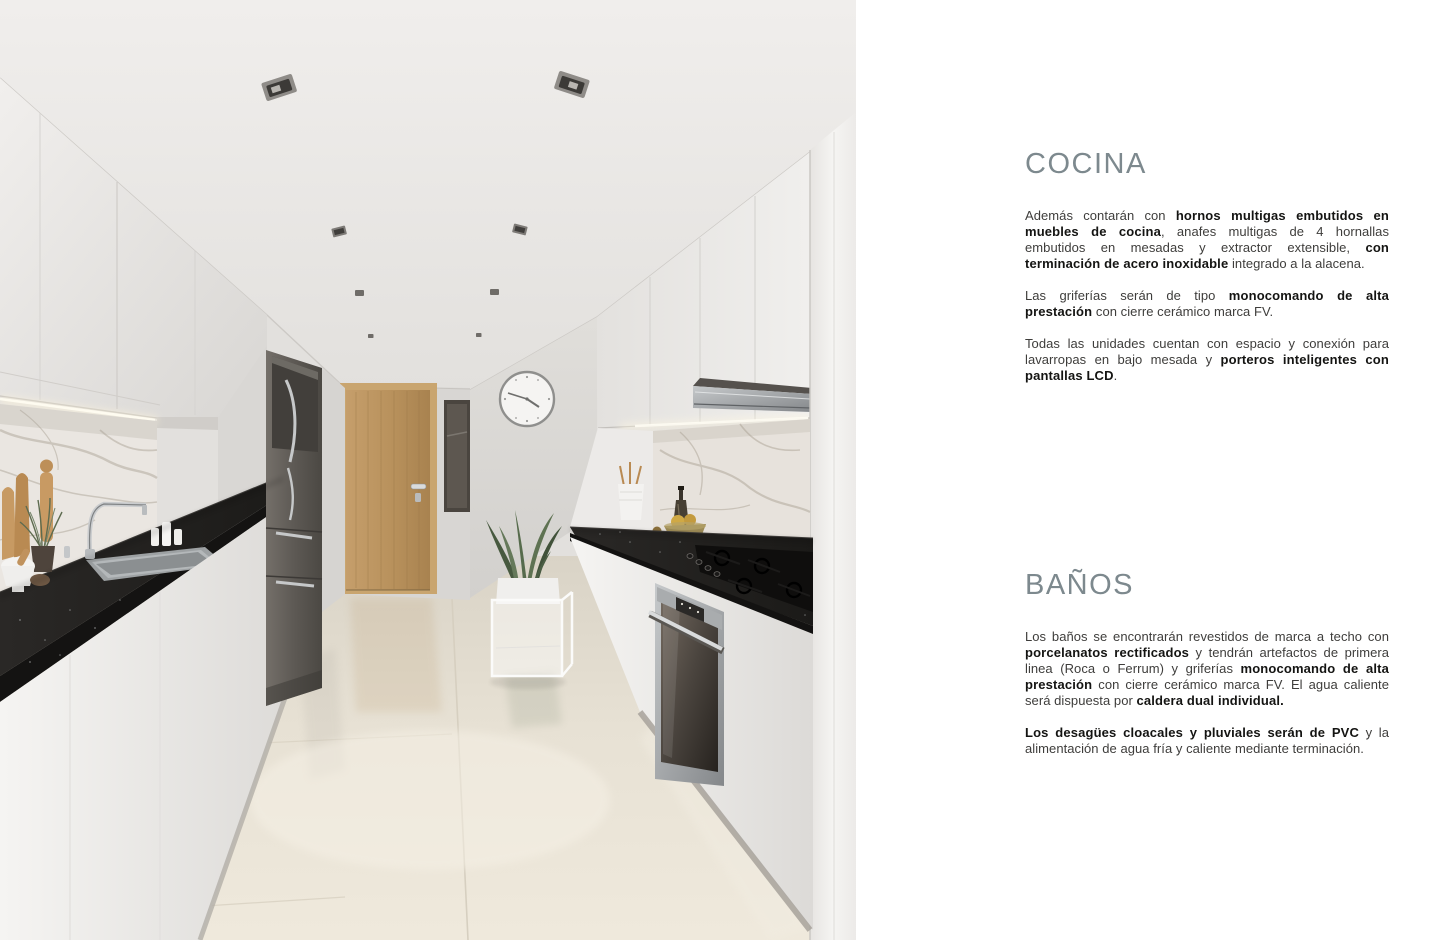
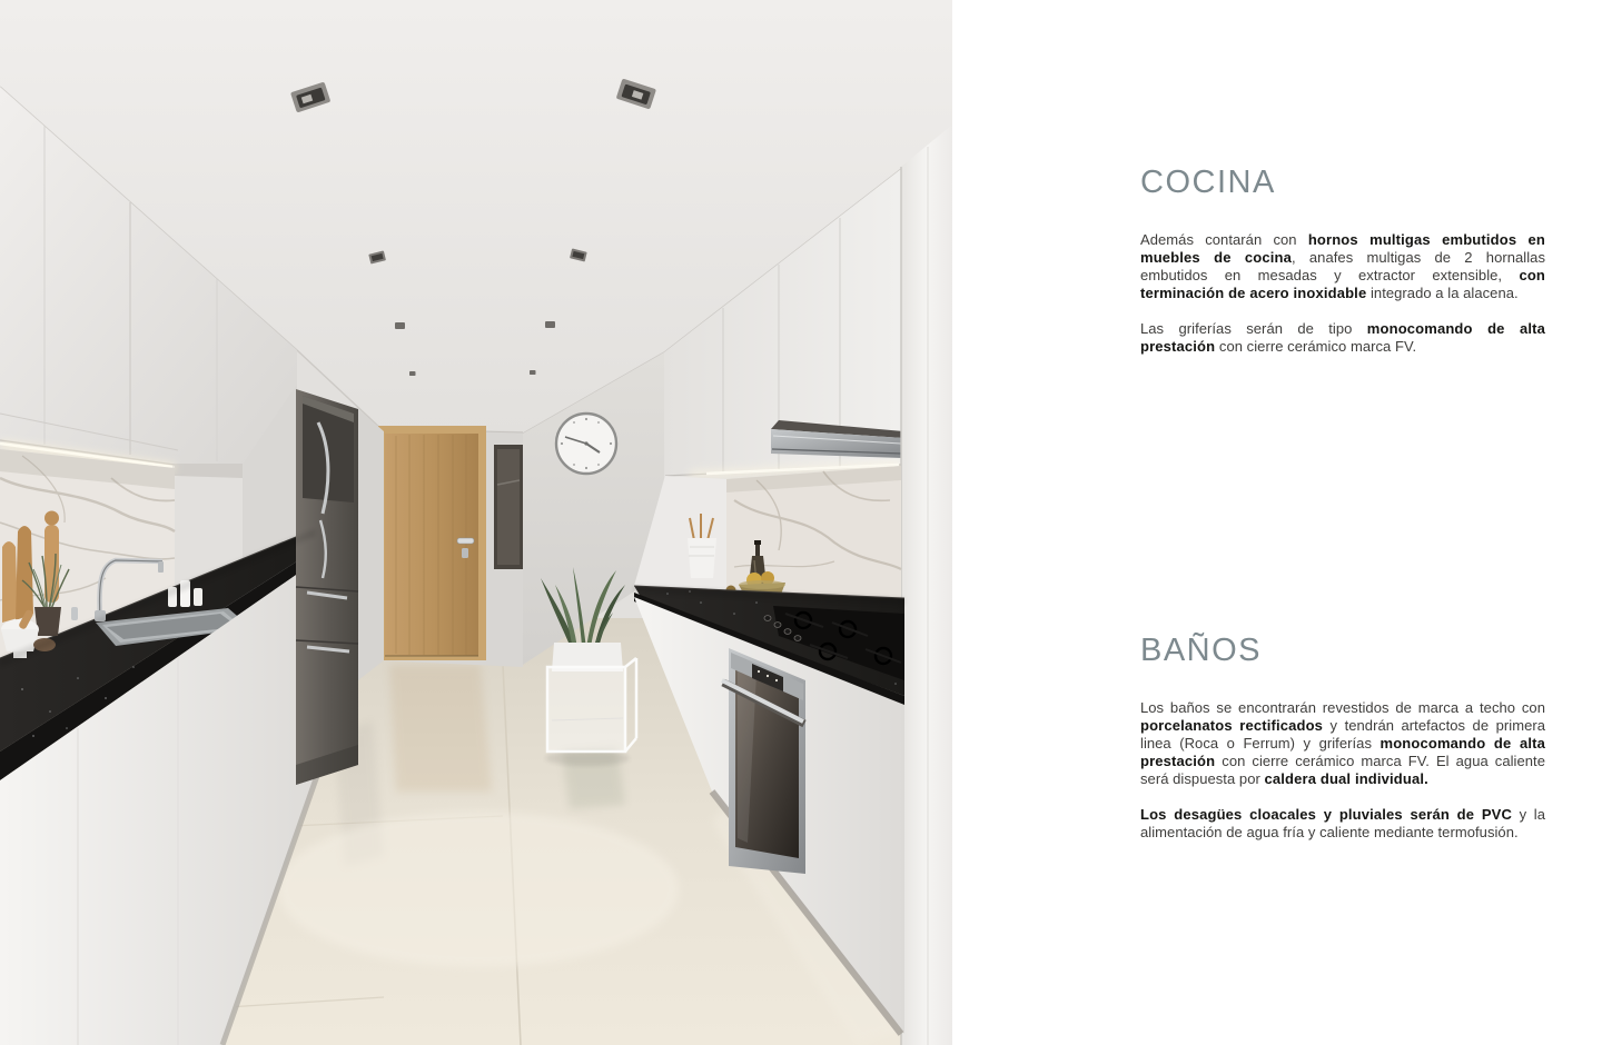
  COCINA
- Además contarán con hornos multigas embutidos en muebles de cocina, anafes multigas de 4 hornallas embutidos en mesadas y extractor extensible, con terminación de acero inoxidable integrado a la alacena.
+ Además contarán con hornos multigas embutidos en muebles de cocina, anafes multigas de 2 hornallas embutidos en mesadas y extractor extensible, con terminación de acero inoxidable integrado a la alacena.
  Las griferías serán de tipo monocomando de alta prestación con cierre cerámico marca FV.
- Todas las unidades cuentan con espacio y conexión para lavarropas en bajo mesada y porteros inteligentes con pantallas LCD.
  BAÑOS
  Los baños se encontrarán revestidos de marca a techo con porcelanatos rectificados y tendrán artefactos de primera linea (Roca o Ferrum) y griferías monocomando de alta prestación con cierre cerámico marca FV. El agua caliente será dispuesta por caldera dual individual.
- Los desagües cloacales y pluviales serán de PVC y la alimentación de agua fría y caliente mediante terminación.
+ Los desagües cloacales y pluviales serán de PVC y la alimentación de agua fría y caliente mediante termofusión.
